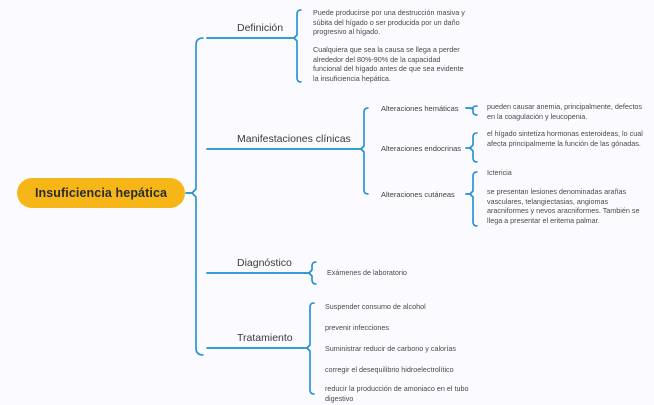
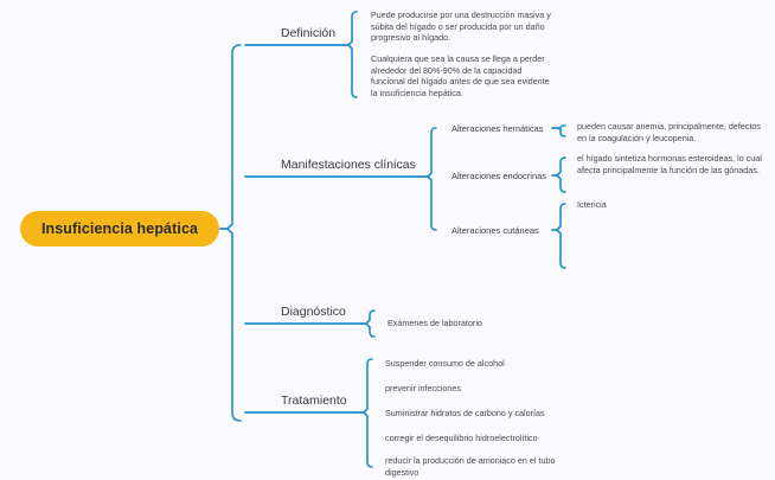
  Insuficiencia hepática
  Definición
  Puede producirse por una destrucción masiva y súbita del hígado o ser producida por un daño progresivo al hígado.
  Cualquiera que sea la causa se llega a perder alrededor del 80%-90% de la capacidad funcional del hígado antes de que sea evidente la insuficiencia hepática.
  Manifestaciones clínicas
  Alteraciones hemáticas
  Alteraciones endocrinas
  Alteraciones cutáneas
  pueden causar anemia, principalmente, defectos en la coagulación y leucopenia.
  el hígado sintetiza hormonas esteroideas, lo cual afecta principalmente la función de las gónadas.
  Ictericia
- se presentan lesiones denominadas arañas vasculares, telangiectasias, angiomas aracniformes y nevos aracniformes. También se llega a presentar el eritema palmar.
  Diagnóstico
  Exámenes de laboratorio
  Tratamiento
  Suspender consumo de alcohol
  prevenir infecciones
- Suministrar reducir de carbono y calorías
+ Suministrar hidratos de carbono y calorías
  corregir el desequilibrio hidroelectrolítico
  reducir la producción de amoniaco en el tubo digestivo
